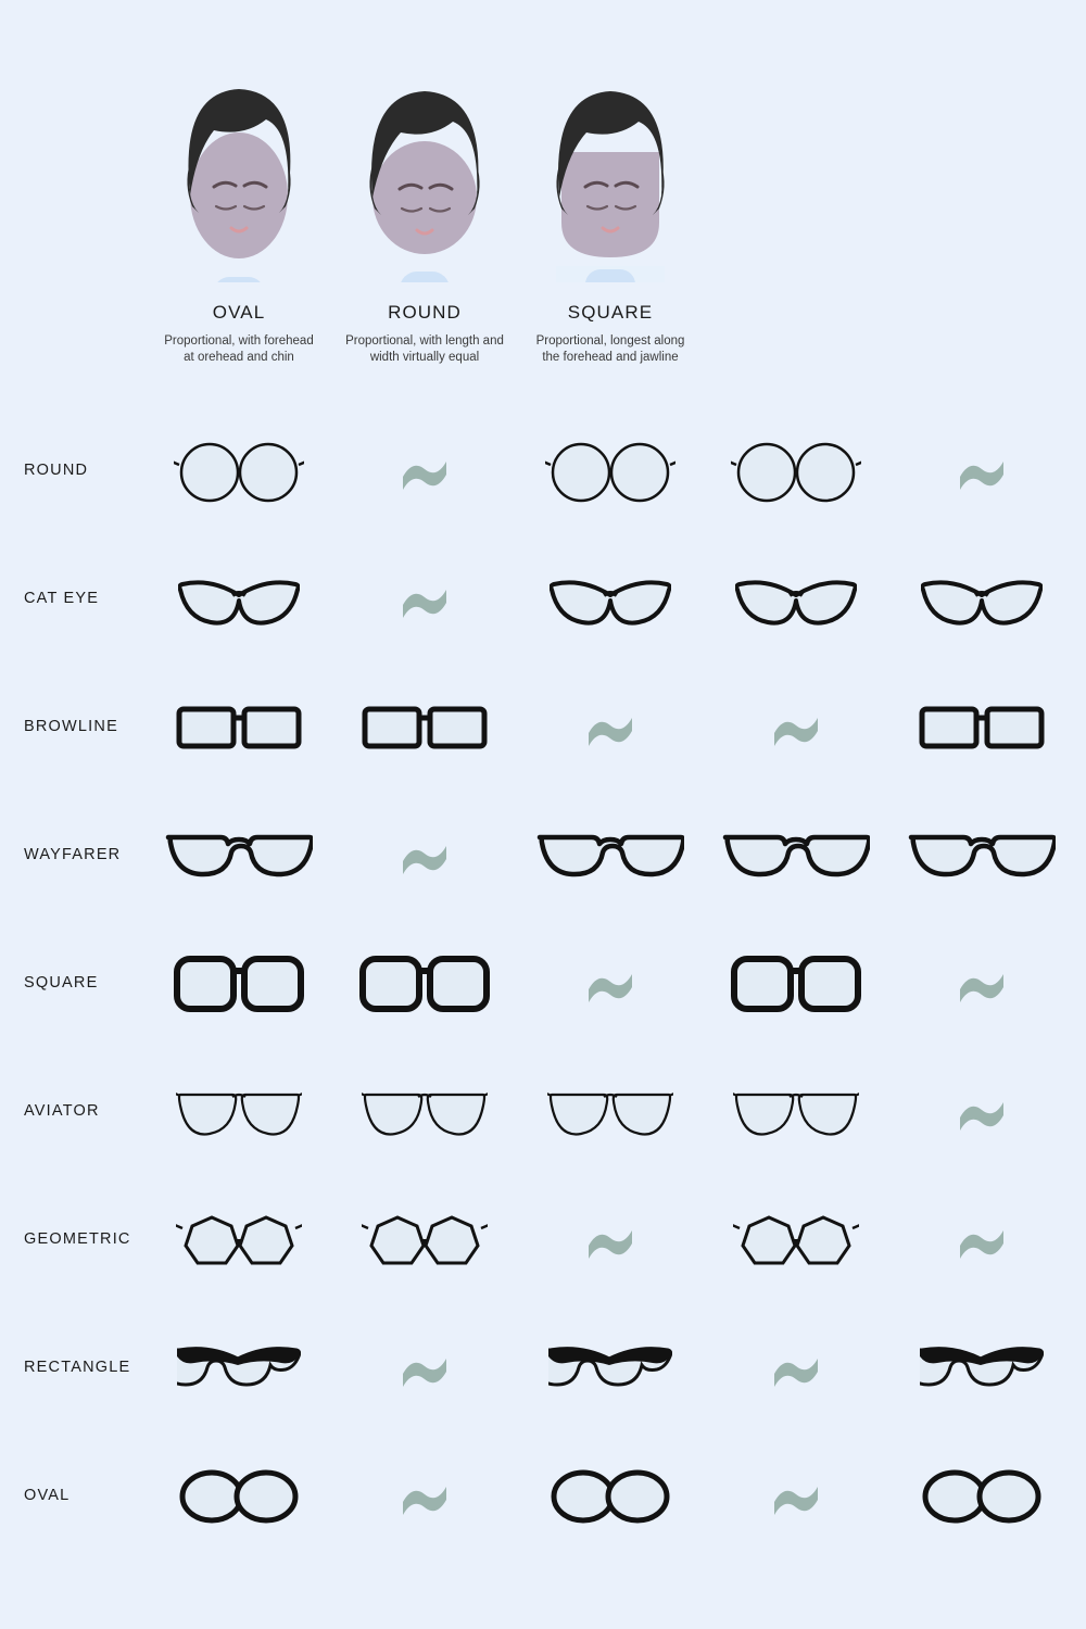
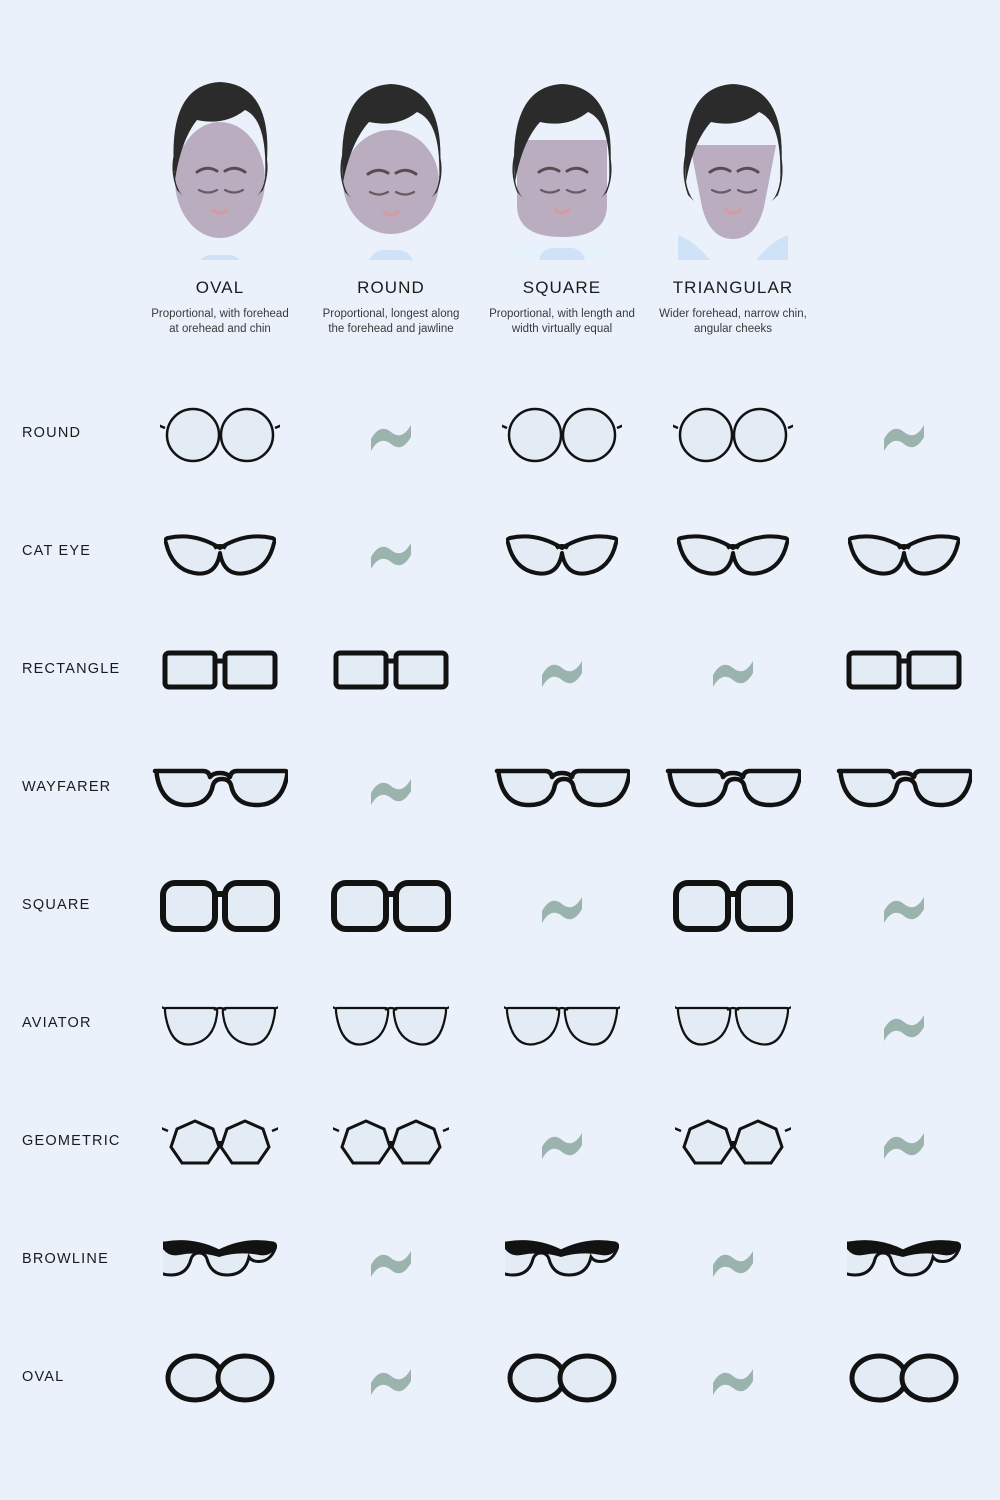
  OVAL
  Proportional, with forehead at orehead and chin
  ROUND
- Proportional, with length and width virtually equal
+ Proportional, longest along the forehead and jawline
  SQUARE
- Proportional, longest along the forehead and jawline
+ Proportional, with length and width virtually equal
+ TRIANGULAR
+ Wider forehead, narrow chin, angular cheeks
  ROUND
  CAT EYE
- BROWLINE
+ RECTANGLE
  WAYFARER
  SQUARE
  AVIATOR
  GEOMETRIC
- RECTANGLE
+ BROWLINE
  OVAL
